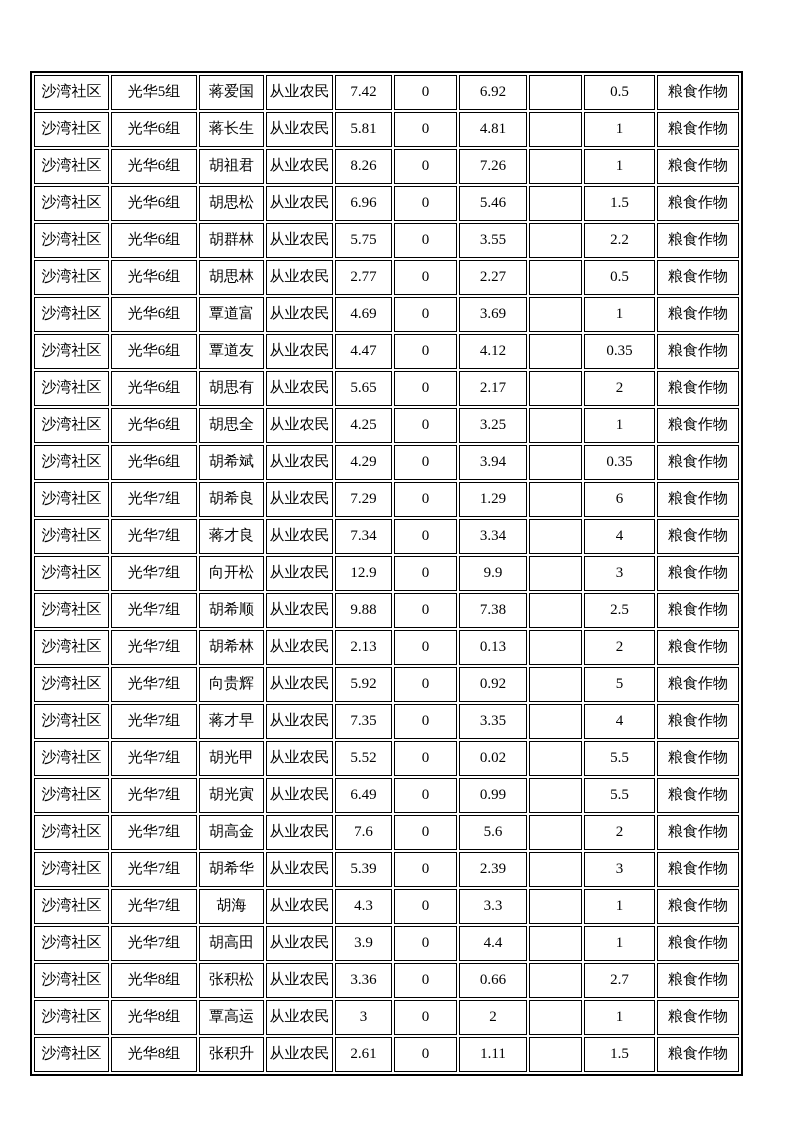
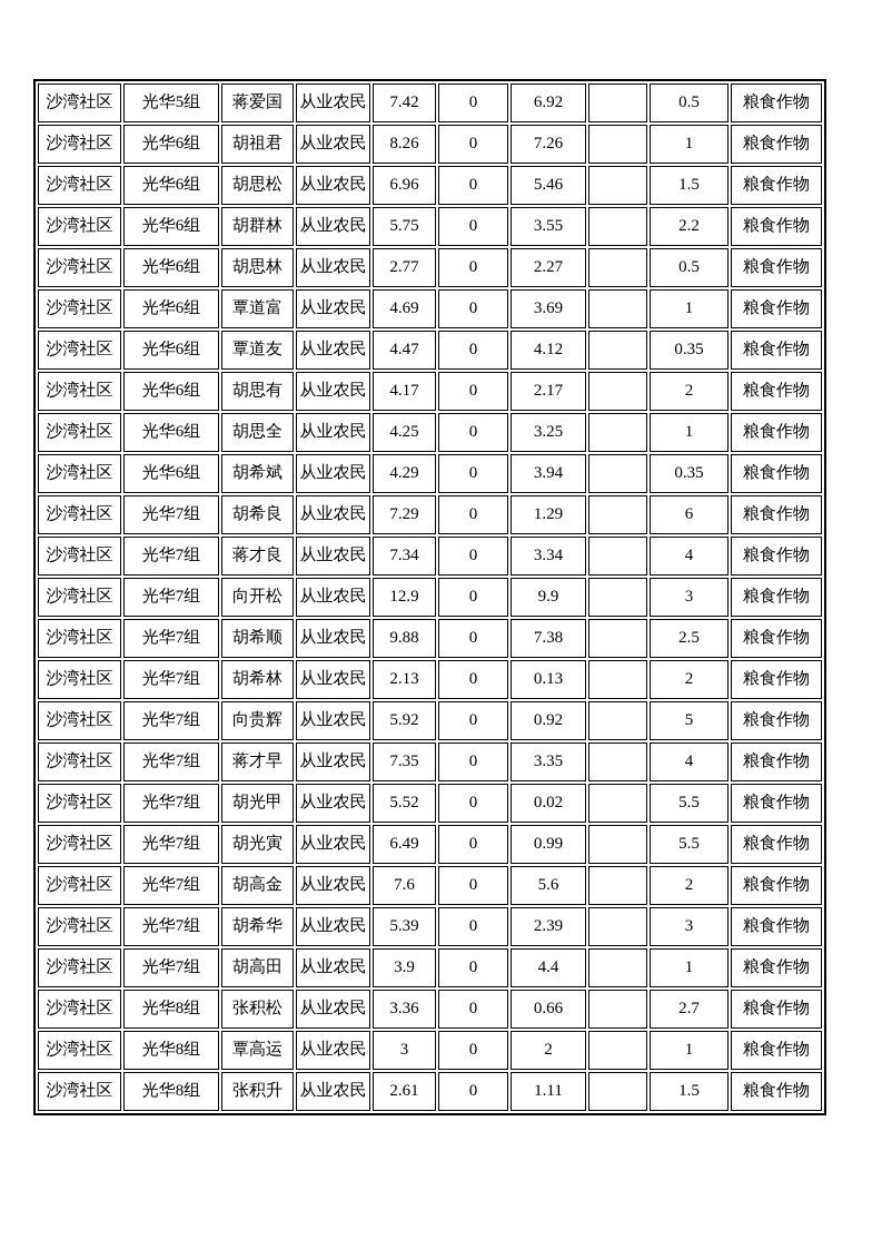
  沙湾社区	光华5组	蒋爱国	从业农民	7.42	0	6.92		0.5	粮食作物
- 沙湾社区	光华6组	蒋长生	从业农民	5.81	0	4.81		1	粮食作物
  沙湾社区	光华6组	胡祖君	从业农民	8.26	0	7.26		1	粮食作物
  沙湾社区	光华6组	胡思松	从业农民	6.96	0	5.46		1.5	粮食作物
  沙湾社区	光华6组	胡群林	从业农民	5.75	0	3.55		2.2	粮食作物
  沙湾社区	光华6组	胡思林	从业农民	2.77	0	2.27		0.5	粮食作物
  沙湾社区	光华6组	覃道富	从业农民	4.69	0	3.69		1	粮食作物
  沙湾社区	光华6组	覃道友	从业农民	4.47	0	4.12		0.35	粮食作物
- 沙湾社区	光华6组	胡思有	从业农民	5.65	0	2.17		2	粮食作物
+ 沙湾社区	光华6组	胡思有	从业农民	4.17	0	2.17		2	粮食作物
  沙湾社区	光华6组	胡思全	从业农民	4.25	0	3.25		1	粮食作物
  沙湾社区	光华6组	胡希斌	从业农民	4.29	0	3.94		0.35	粮食作物
  沙湾社区	光华7组	胡希良	从业农民	7.29	0	1.29		6	粮食作物
  沙湾社区	光华7组	蒋才良	从业农民	7.34	0	3.34		4	粮食作物
  沙湾社区	光华7组	向开松	从业农民	12.9	0	9.9		3	粮食作物
  沙湾社区	光华7组	胡希顺	从业农民	9.88	0	7.38		2.5	粮食作物
  沙湾社区	光华7组	胡希林	从业农民	2.13	0	0.13		2	粮食作物
  沙湾社区	光华7组	向贵辉	从业农民	5.92	0	0.92		5	粮食作物
  沙湾社区	光华7组	蒋才早	从业农民	7.35	0	3.35		4	粮食作物
  沙湾社区	光华7组	胡光甲	从业农民	5.52	0	0.02		5.5	粮食作物
  沙湾社区	光华7组	胡光寅	从业农民	6.49	0	0.99		5.5	粮食作物
  沙湾社区	光华7组	胡高金	从业农民	7.6	0	5.6		2	粮食作物
  沙湾社区	光华7组	胡希华	从业农民	5.39	0	2.39		3	粮食作物
- 沙湾社区	光华7组	胡海	从业农民	4.3	0	3.3		1	粮食作物
  沙湾社区	光华7组	胡高田	从业农民	3.9	0	4.4		1	粮食作物
  沙湾社区	光华8组	张积松	从业农民	3.36	0	0.66		2.7	粮食作物
  沙湾社区	光华8组	覃高运	从业农民	3	0	2		1	粮食作物
  沙湾社区	光华8组	张积升	从业农民	2.61	0	1.11		1.5	粮食作物
